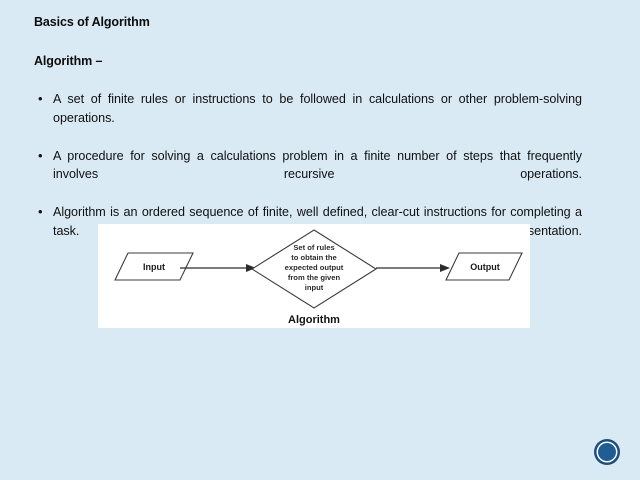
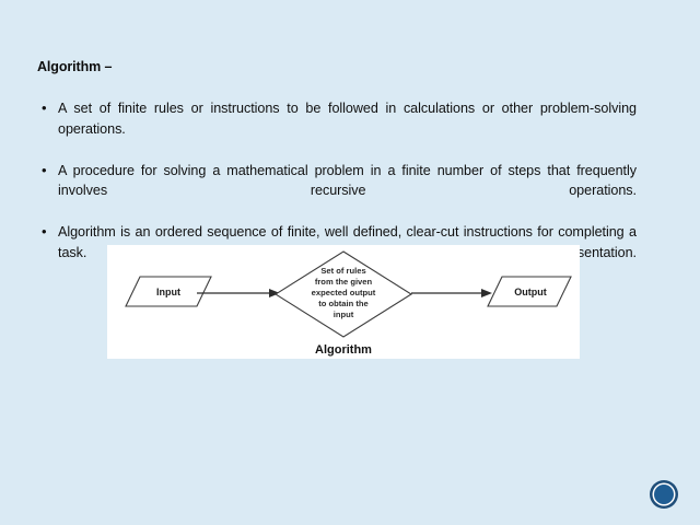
- Basics of Algorithm
  Algorithm –
  •
  A set of finite rules or instructions to be followed in calculations or other problem-solving operations.
  •
- A procedure for solving a calculations problem in a finite number of steps that frequently involves recursive operations.
+ A procedure for solving a mathematical problem in a finite number of steps that frequently involves recursive operations.
  •
  Algorithm is an ordered sequence of finite, well defined, clear-cut instructions for completing a task.sentation.
  Input
  Set of rules
- to obtain the
+ from the given
  expected output
- from the given
+ to obtain the
  input
  Output
  Algorithm
